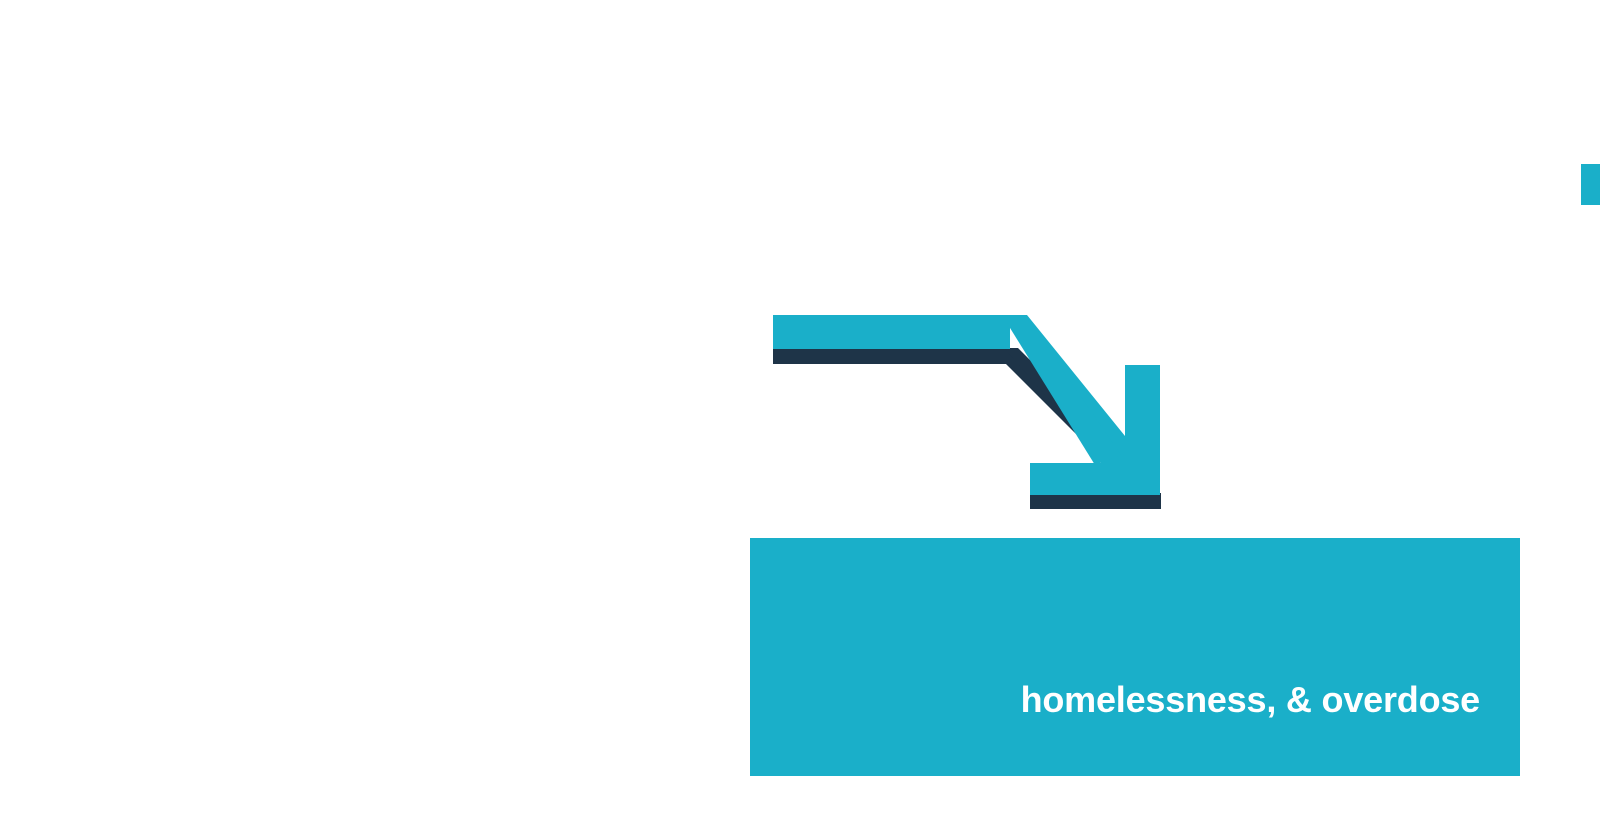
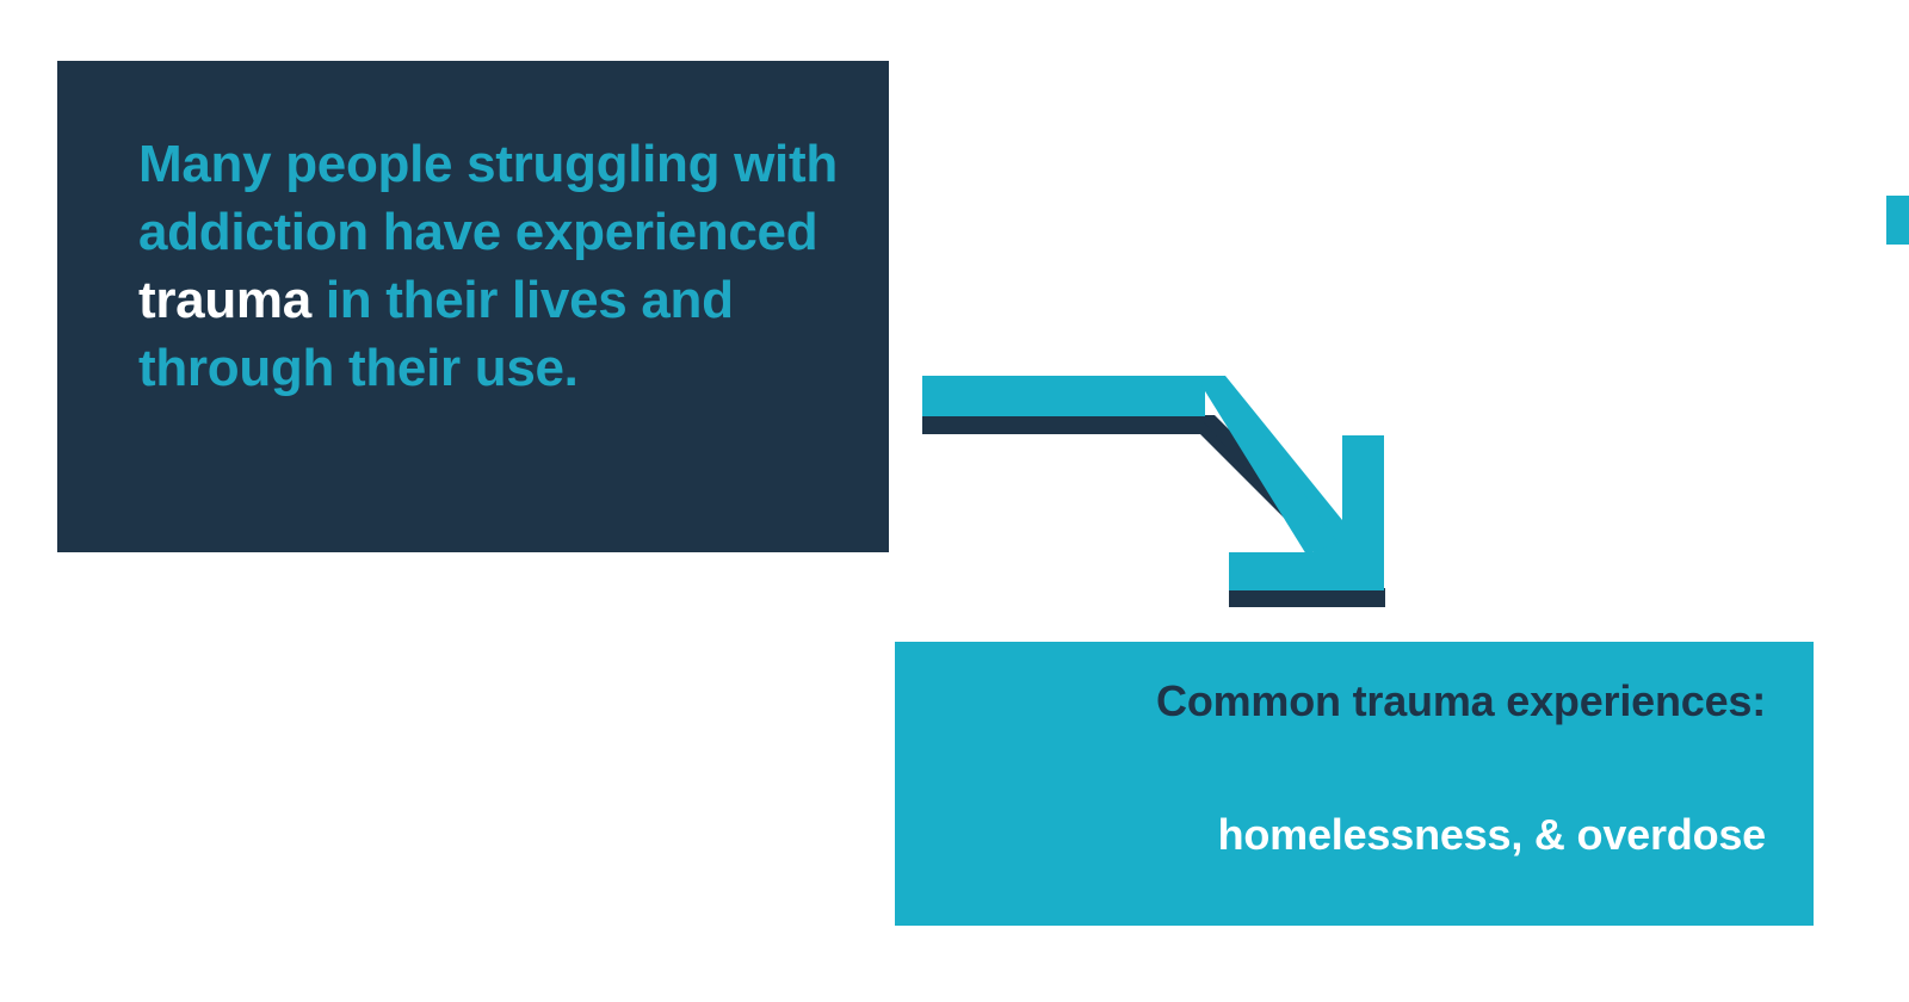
+ Many people struggling with addiction have experienced trauma in their lives and through their use.
+ Common trauma experiences:
  homelessness, & overdose
